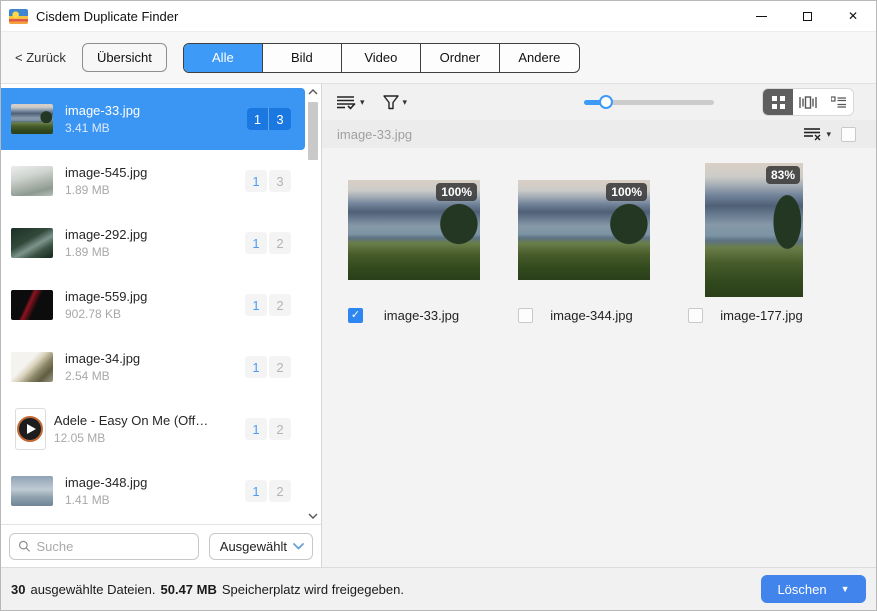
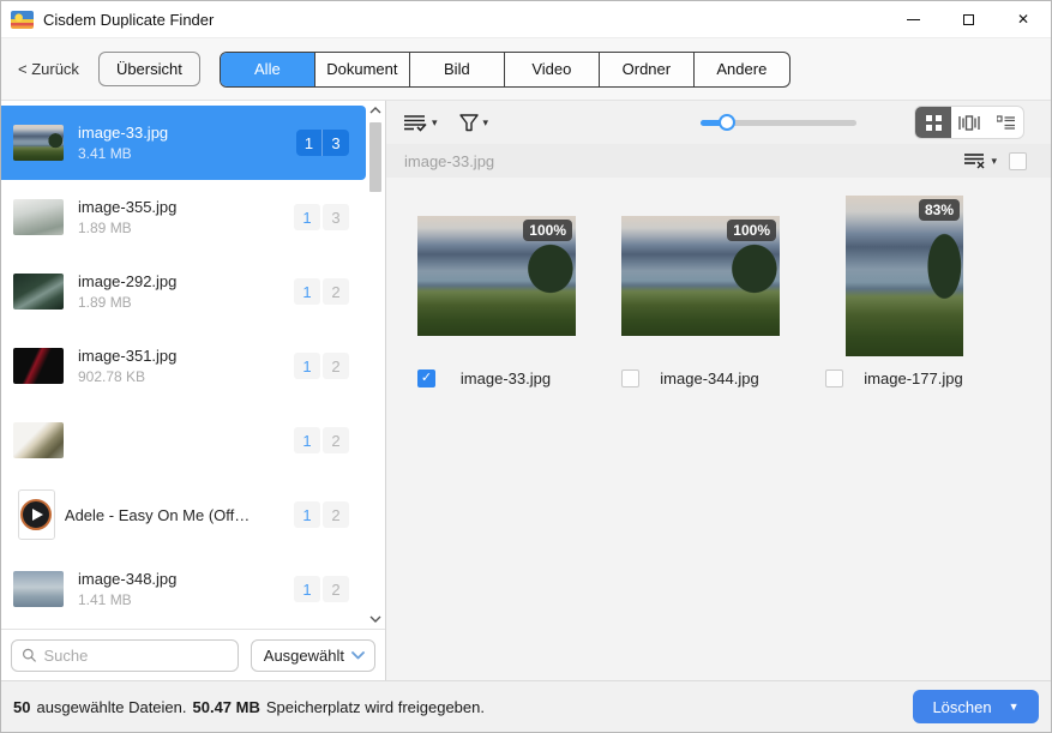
  Cisdem Duplicate Finder
  ✕
  < Zurück
  Übersicht
  Alle
+ Dokument
  Bild
  Video
  Ordner
  Andere
  image-33.jpg
  3.41 MB
  1
  3
- image-545.jpg
+ image-355.jpg
  1.89 MB
  1
  3
  image-292.jpg
  1.89 MB
  1
  2
- image-559.jpg
+ image-351.jpg
  902.78 KB
  1
  2
- image-34.jpg
- 2.54 MB
  1
  2
  Adele - Easy On Me (Offici
- 12.05 MB
  1
  2
  image-348.jpg
  1.41 MB
  1
  2
  Suche
  Ausgewählt
  ▾
  ▾
  image-33.jpg
  ▾
  100%
  ✓
  image-33.jpg
  100%
  image-344.jpg
  83%
  image-177.jpg
- 30
+ 50
  ausgewählte Dateien.
  50.47 MB
  Speicherplatz wird freigegeben.
  Löschen
  ▼
